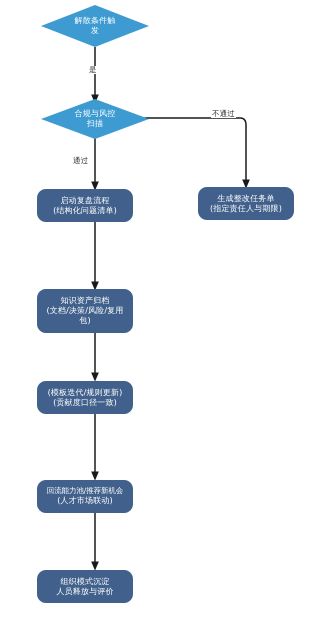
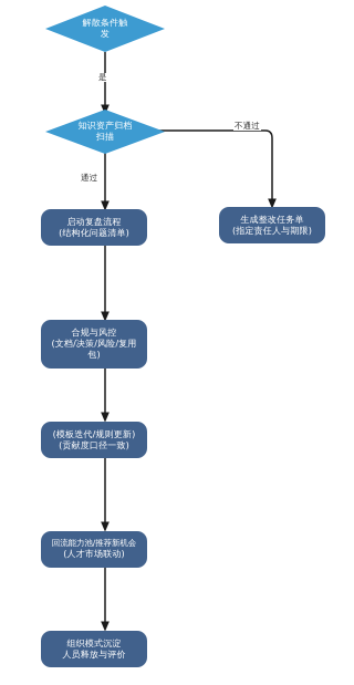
  解散条件触
  发
  是
- 合规与风控
+ 知识资产归档
  扫描
  通过
  不通过
  启动复盘流程
  (结构化问题清单)
  生成整改任务单
  (指定责任人与期限)
- 知识资产归档
+ 合规与风控
  (文档/决策/风险/复用
  包)
  (模板迭代/规则更新)
  (贡献度口径一致)
  回流能力池/推荐新机会
  (人才市场联动)
  组织模式沉淀
  人员释放与评价
